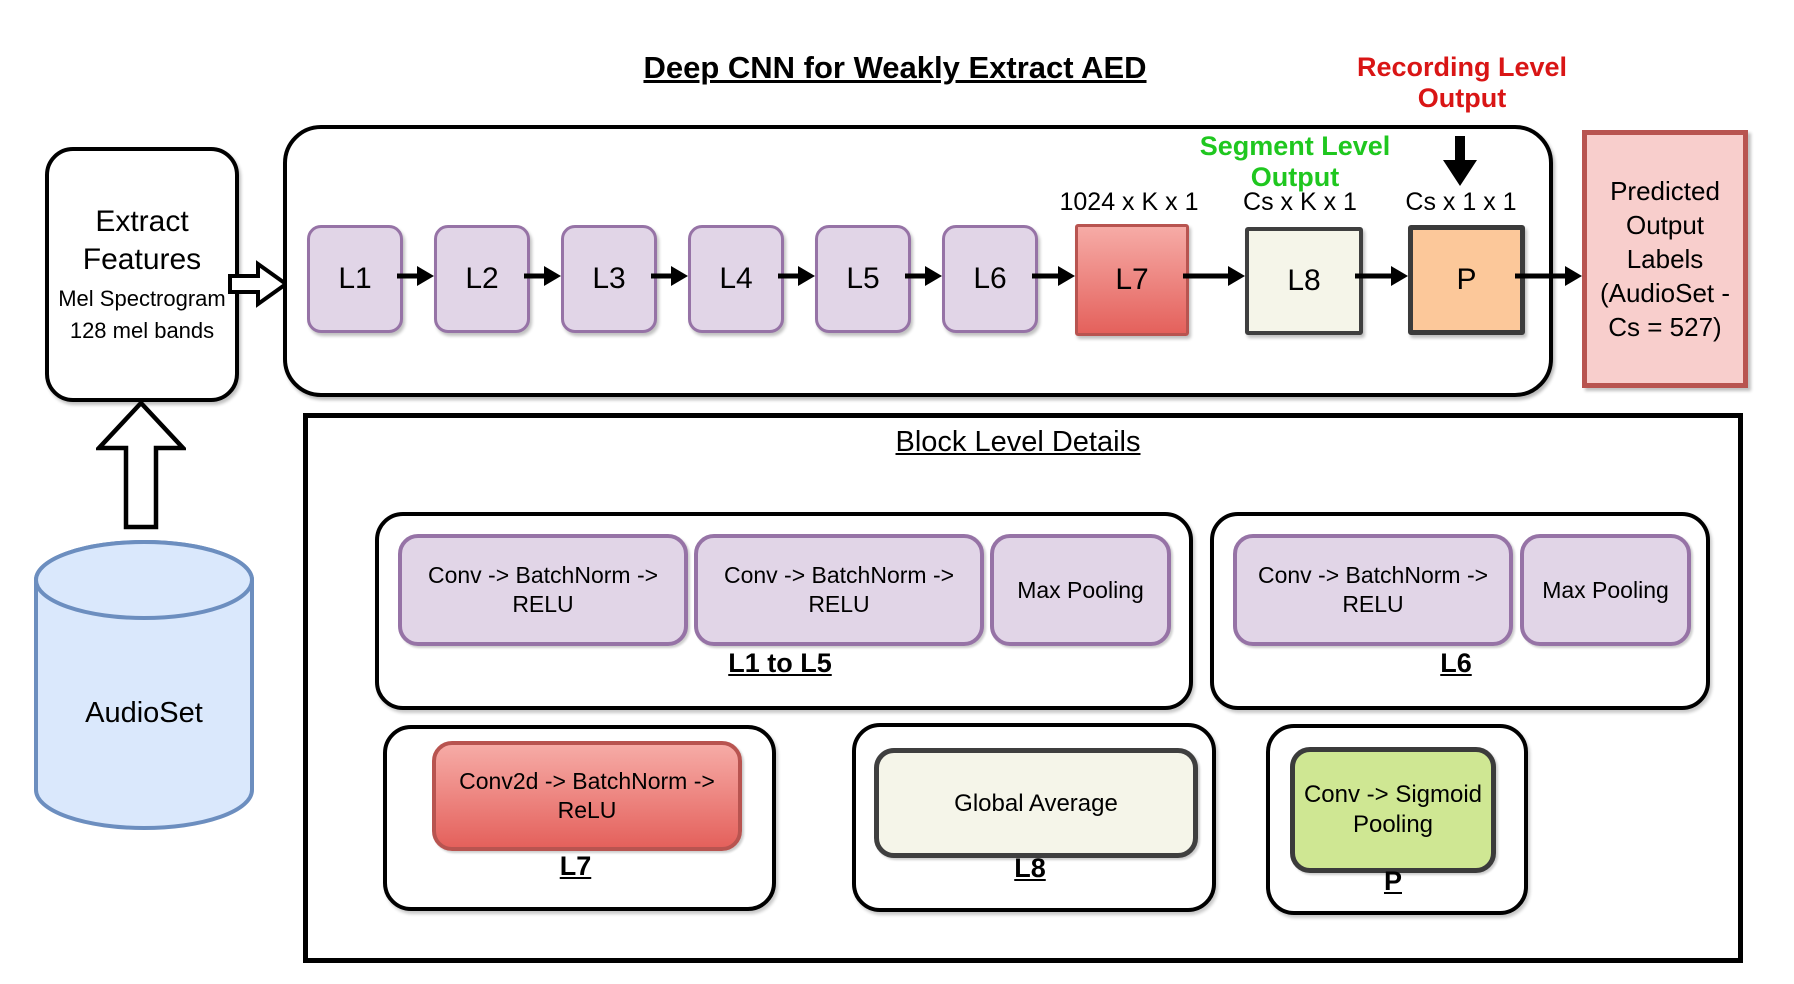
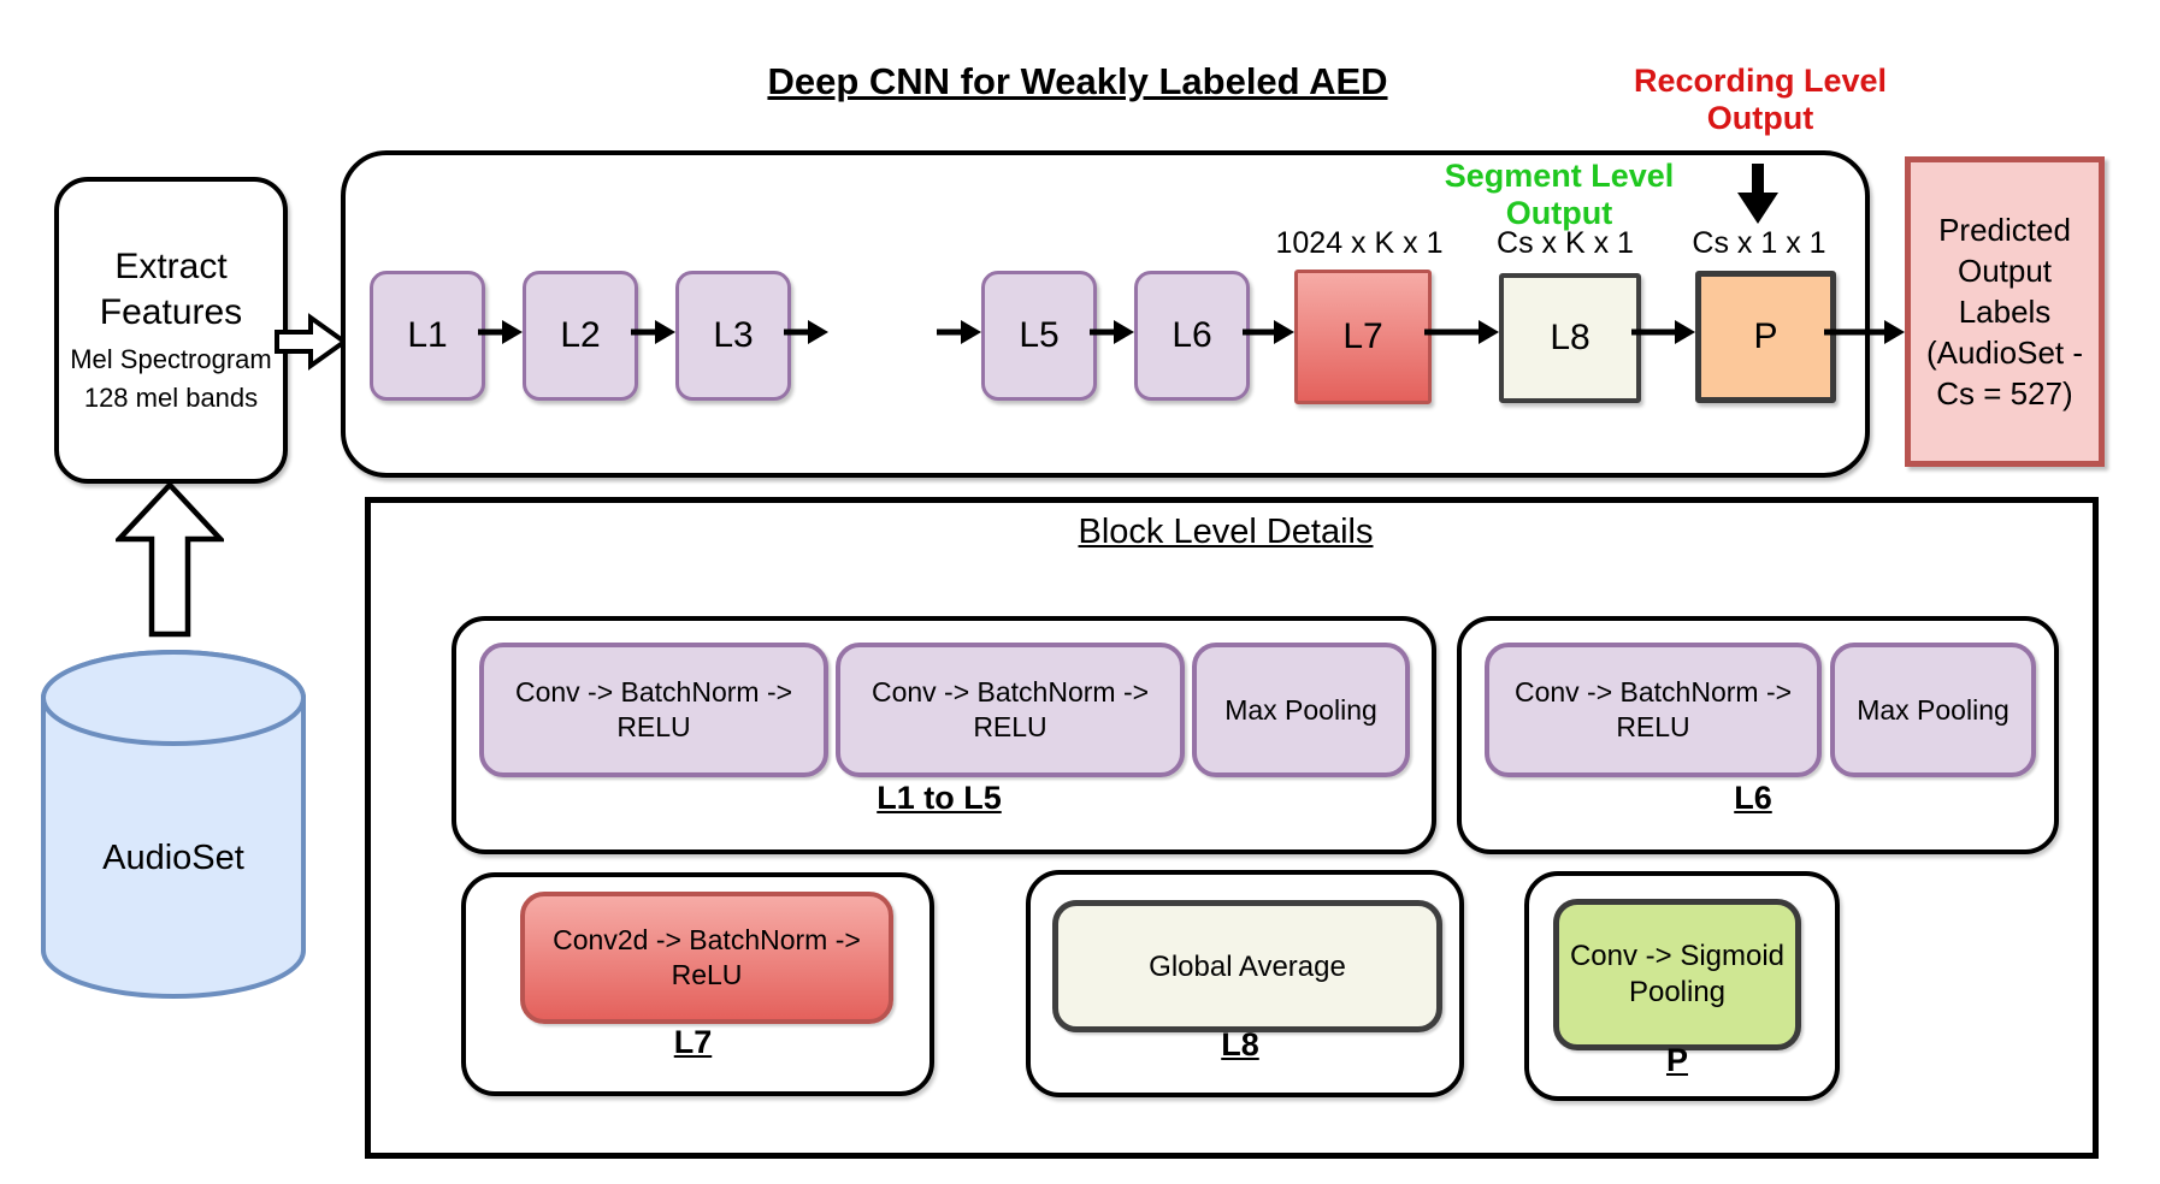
- Deep CNN for Weakly Extract AED
+ Deep CNN for Weakly Labeled AED
  Extract
  Features
  Mel Spectrogram
  128 mel bands
  AudioSet
  L1
  L2
  L3
- L4
  L5
  L6
  L7
  L8
  P
  1024 x K x 1
  Cs x K x 1
  Cs x 1 x 1
  Segment Level
  Output
  Recording Level
  Output
  Predicted
  Output
  Labels
  (AudioSet -
  Cs = 527)
  Block Level Details
  Conv -> BatchNorm ->
  RELU
  Conv -> BatchNorm ->
  RELU
  Max Pooling
  L1 to L5
  Conv -> BatchNorm ->
  RELU
  Max Pooling
  L6
  Conv2d -> BatchNorm ->
  ReLU
  L7
  Global Average
  L8
  Conv -> Sigmoid
  Pooling
  P
